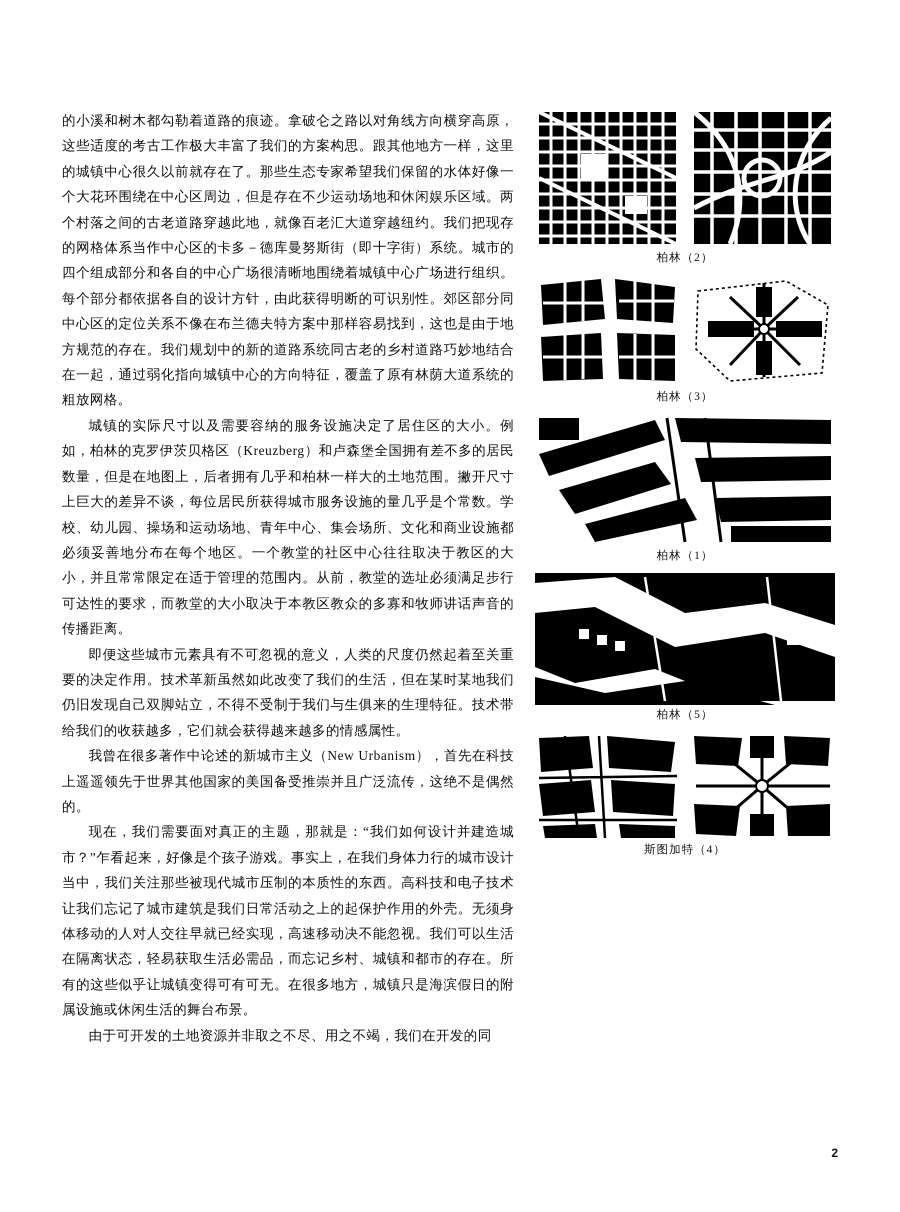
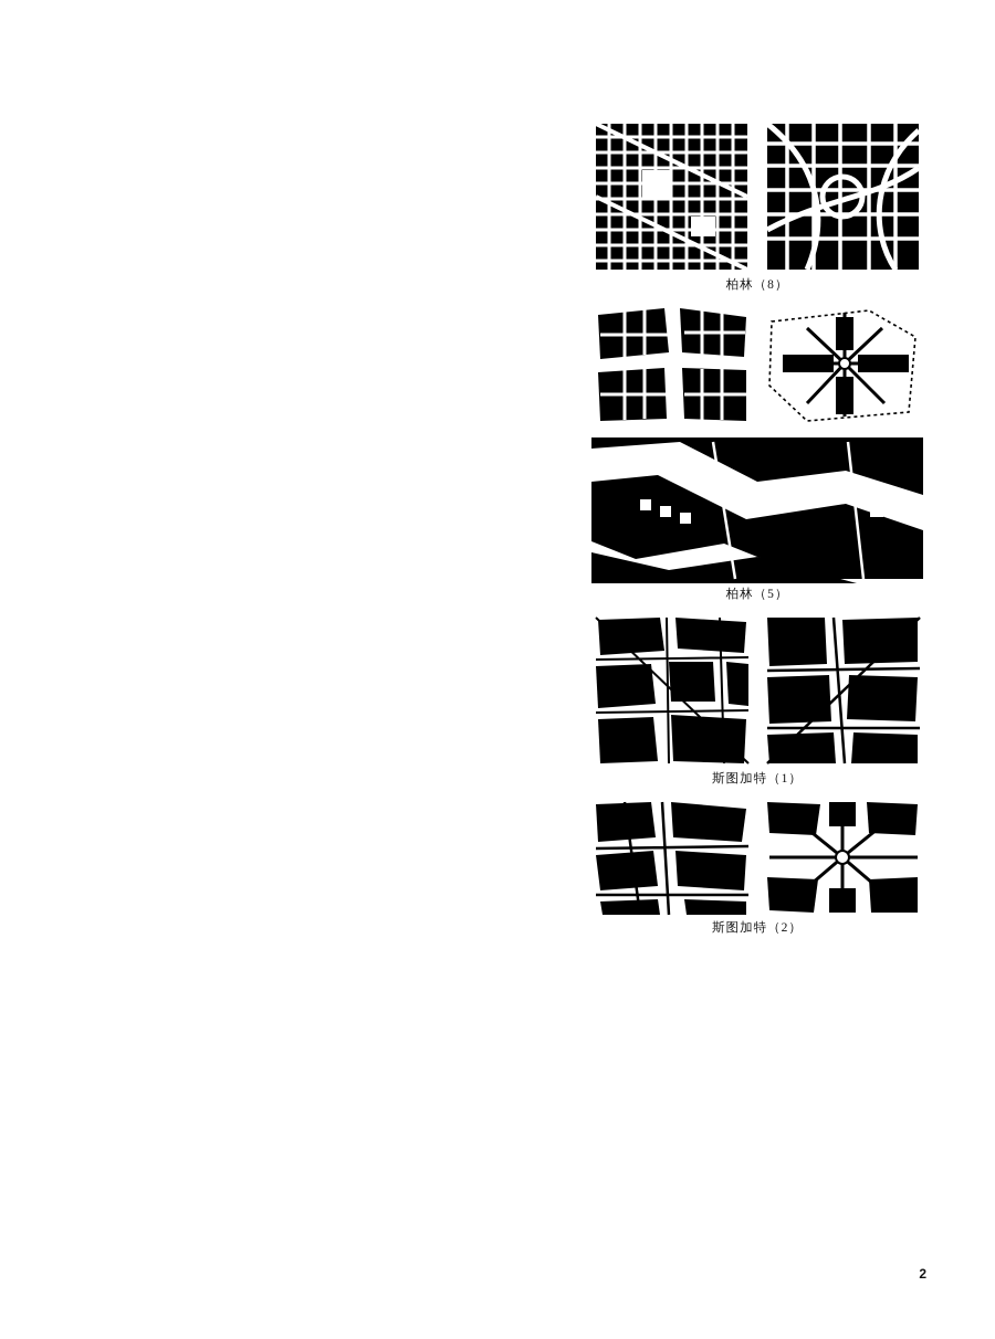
- 的小溪和树木都勾勒着道路的痕迹。拿破仑之路以对角线方向横穿高原，这些适度的考古工作极大丰富了我们的方案构思。跟其他地方一样，这里的城镇中心很久以前就存在了。那些生态专家希望我们保留的水体好像一个大花环围绕在中心区周边，但是存在不少运动场地和休闲娱乐区域。两个村落之间的古老道路穿越此地，就像百老汇大道穿越纽约。我们把现存的网格体系当作中心区的卡多－德库曼努斯街（即十字街）系统。城市的四个组成部分和各自的中心广场很清晰地围绕着城镇中心广场进行组织。每个部分都依据各自的设计方针，由此获得明断的可识别性。郊区部分同中心区的定位关系不像在布兰德夫特方案中那样容易找到，这也是由于地方规范的存在。我们规划中的新的道路系统同古老的乡村道路巧妙地结合在一起，通过弱化指向城镇中心的方向特征，覆盖了原有林荫大道系统的粗放网格。
- 城镇的实际尺寸以及需要容纳的服务设施决定了居住区的大小。例如，柏林的克罗伊茨贝格区（Kreuzberg）和卢森堡全国拥有差不多的居民数量，但是在地图上，后者拥有几乎和柏林一样大的土地范围。撇开尺寸上巨大的差异不谈，每位居民所获得城市服务设施的量几乎是个常数。学校、幼儿园、操场和运动场地、青年中心、集会场所、文化和商业设施都必须妥善地分布在每个地区。一个教堂的社区中心往往取决于教区的大小，并且常常限定在适于管理的范围内。从前，教堂的选址必须满足步行可达性的要求，而教堂的大小取决于本教区教众的多寡和牧师讲话声音的传播距离。
- 即便这些城市元素具有不可忽视的意义，人类的尺度仍然起着至关重要的决定作用。技术革新虽然如此改变了我们的生活，但在某时某地我们仍旧发现自己双脚站立，不得不受制于我们与生俱来的生理特征。技术带给我们的收获越多，它们就会获得越来越多的情感属性。
- 我曾在很多著作中论述的新城市主义（New Urbanism），首先在科技上遥遥领先于世界其他国家的美国备受推崇并且广泛流传，这绝不是偶然的。
- 现在，我们需要面对真正的主题，那就是：“我们如何设计并建造城市？”乍看起来，好像是个孩子游戏。事实上，在我们身体力行的城市设计当中，我们关注那些被现代城市压制的本质性的东西。高科技和电子技术让我们忘记了城市建筑是我们日常活动之上的起保护作用的外壳。无须身体移动的人对人交往早就已经实现，高速移动决不能忽视。我们可以生活在隔离状态，轻易获取生活必需品，而忘记乡村、城镇和都市的存在。所有的这些似乎让城镇变得可有可无。在很多地方，城镇只是海滨假日的附属设施或休闲生活的舞台布景。
- 由于可开发的土地资源并非取之不尽、用之不竭，我们在开发的同
- 柏林（2）
+ 柏林（8）
- 柏林（3）
- 柏林（1）
  柏林（5）
+ 斯图加特（1）
- 斯图加特（4）
+ 斯图加特（2）
  2
